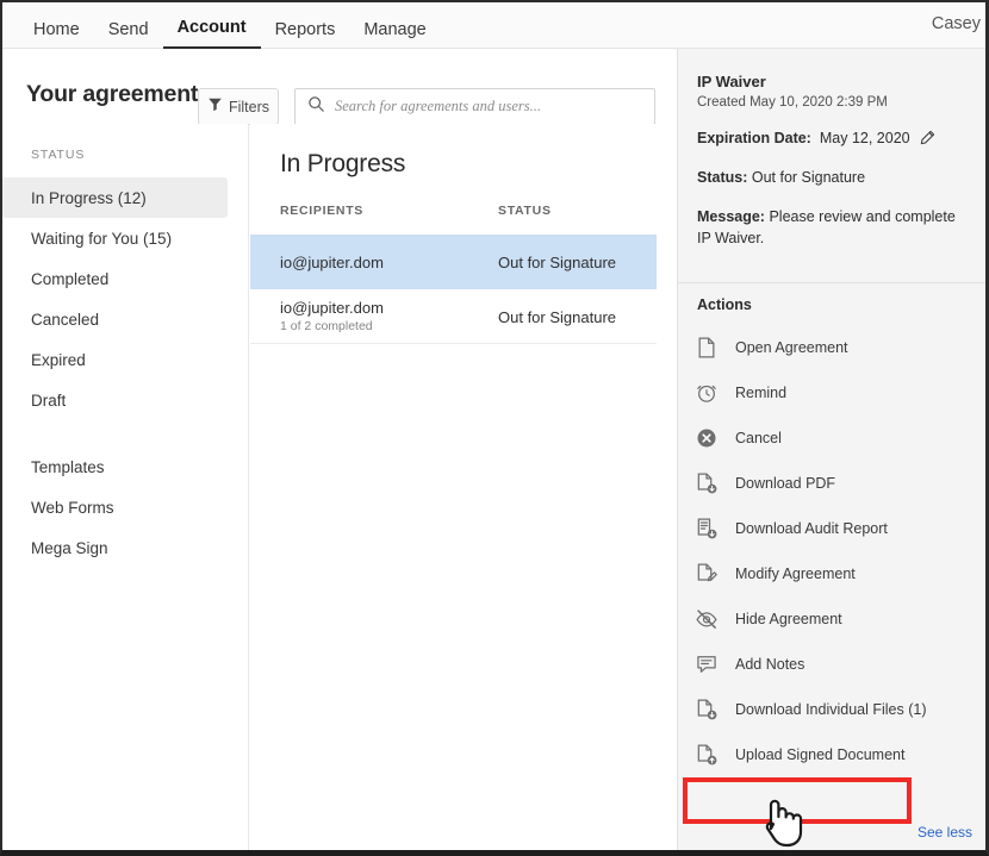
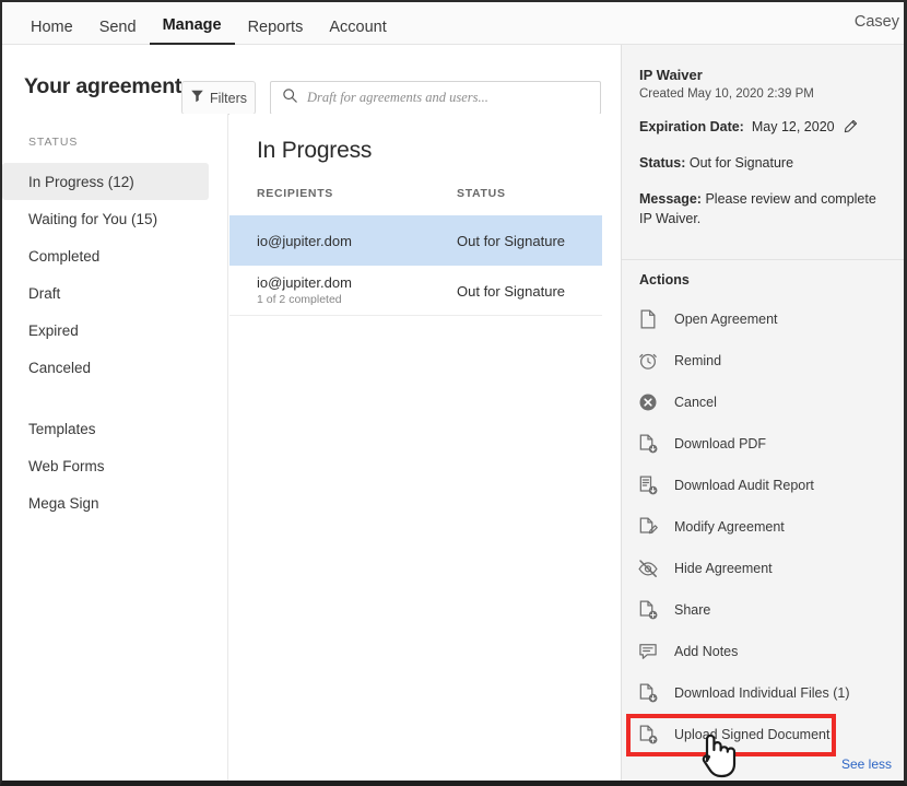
  Home
  Send
- Account
+ Manage
  Reports
- Manage
+ Account
  Casey
  Your agreement
  Filters
- Search for agreements and users...
+ Draft for agreements and users...
  STATUS
  In Progress (12)
  Waiting for You (15)
  Completed
- Canceled
+ Draft
  Expired
- Draft
+ Canceled
  Templates
  Web Forms
  Mega Sign
  In Progress
  RECIPIENTS
  STATUS
  io@jupiter.dom
  Out for Signature
  io@jupiter.dom
  1 of 2 completed
  Out for Signature
  IP Waiver
  Created May 10, 2020 2:39 PM
  Expiration Date:
  May 12, 2020
  Status: Out for Signature
  Message: Please review and complete IP Waiver.
  Actions
  Open Agreement
  Remind
  Cancel
  Download PDF
  Download Audit Report
  Modify Agreement
  Hide Agreement
+ Share
  Add Notes
  Download Individual Files (1)
  Upload Signed Document
  See less
